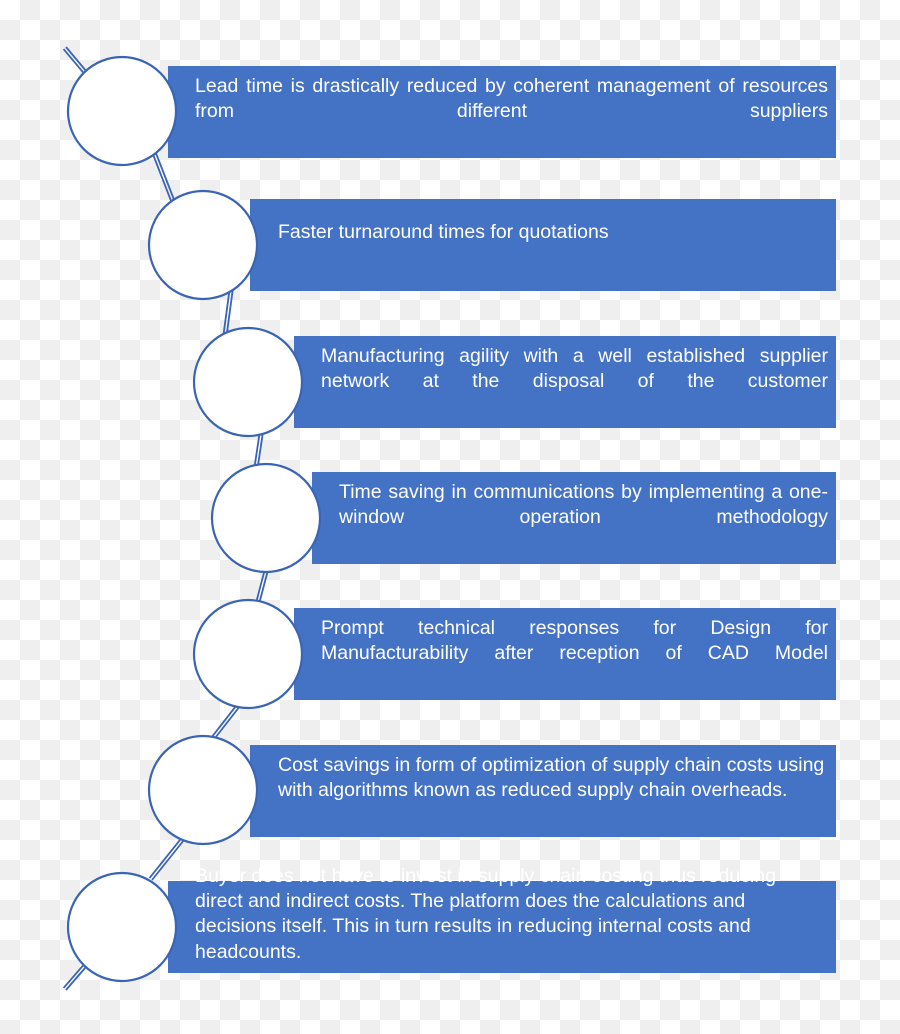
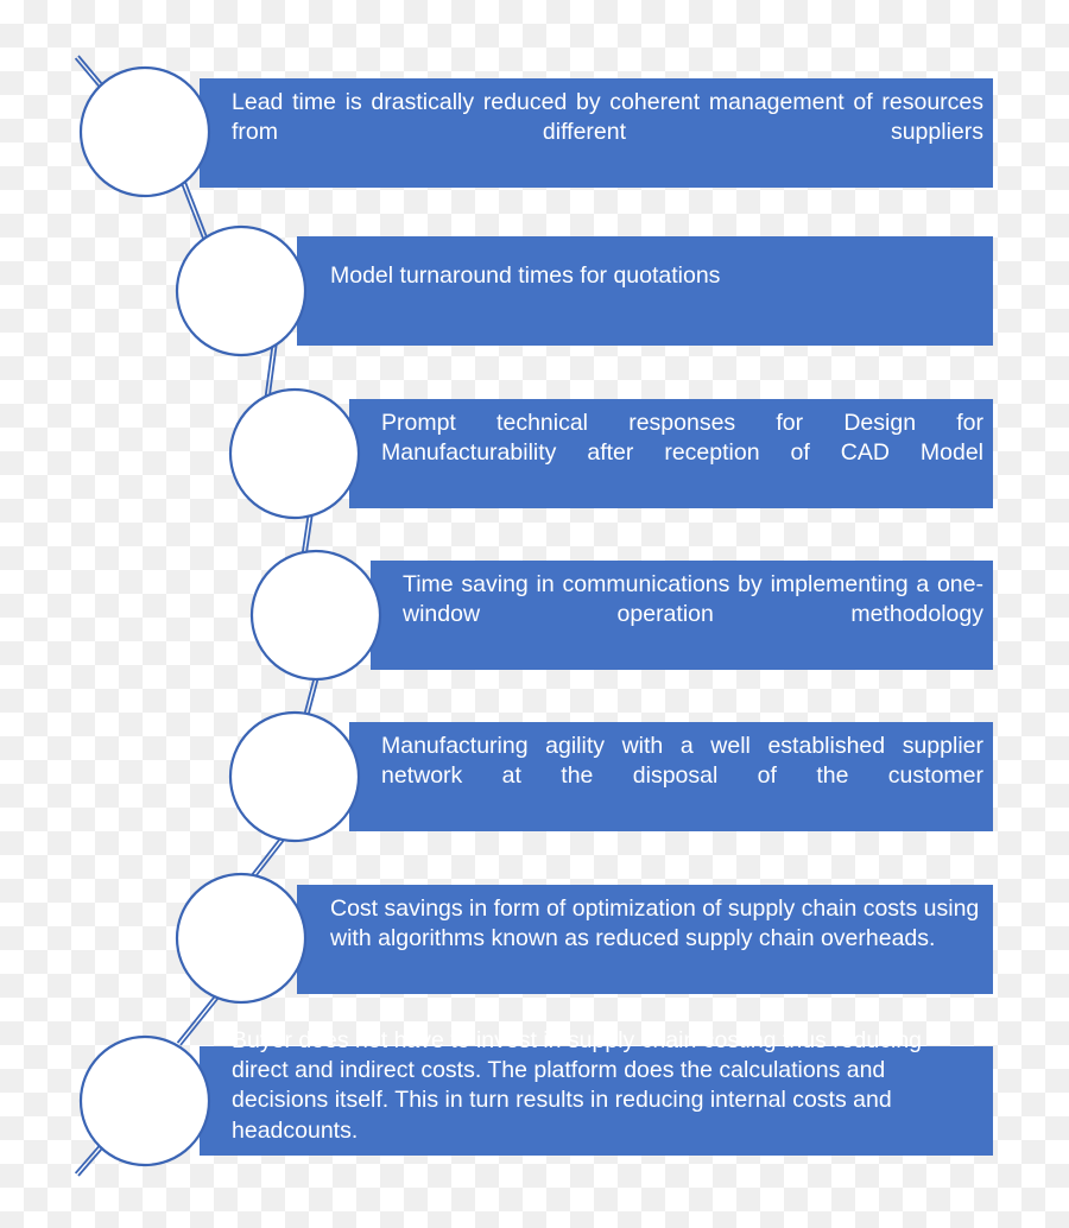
  Lead time is drastically reduced by coherent management of resources from different suppliers
- Faster turnaround times for quotations
+ Model turnaround times for quotations
- Manufacturing agility with a well established supplier network at the disposal of the customer
+ Prompt technical responses for Design for Manufacturability after reception of CAD Model
  Time saving in communications by implementing a one-window operation methodology
- Prompt technical responses for Design for Manufacturability after reception of CAD Model
+ Manufacturing agility with a well established supplier network at the disposal of the customer
  Cost savings in form of optimization of supply chain costs using with algorithms known as reduced supply chain overheads.
  Buyer does not have to invest in supply chain costing thus reducing direct and indirect costs. The platform does the calculations and decisions itself. This in turn results in reducing internal costs and headcounts.
